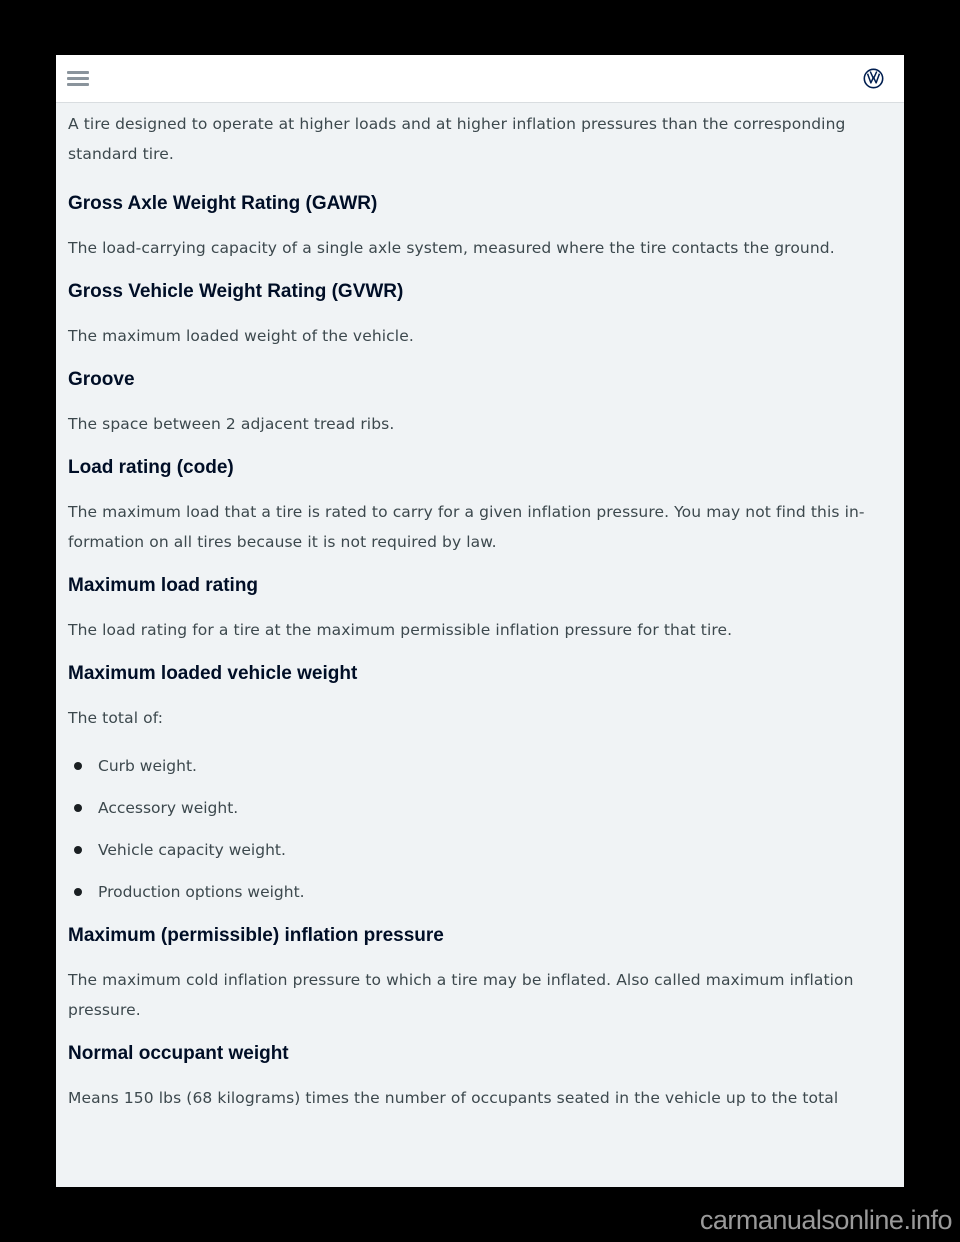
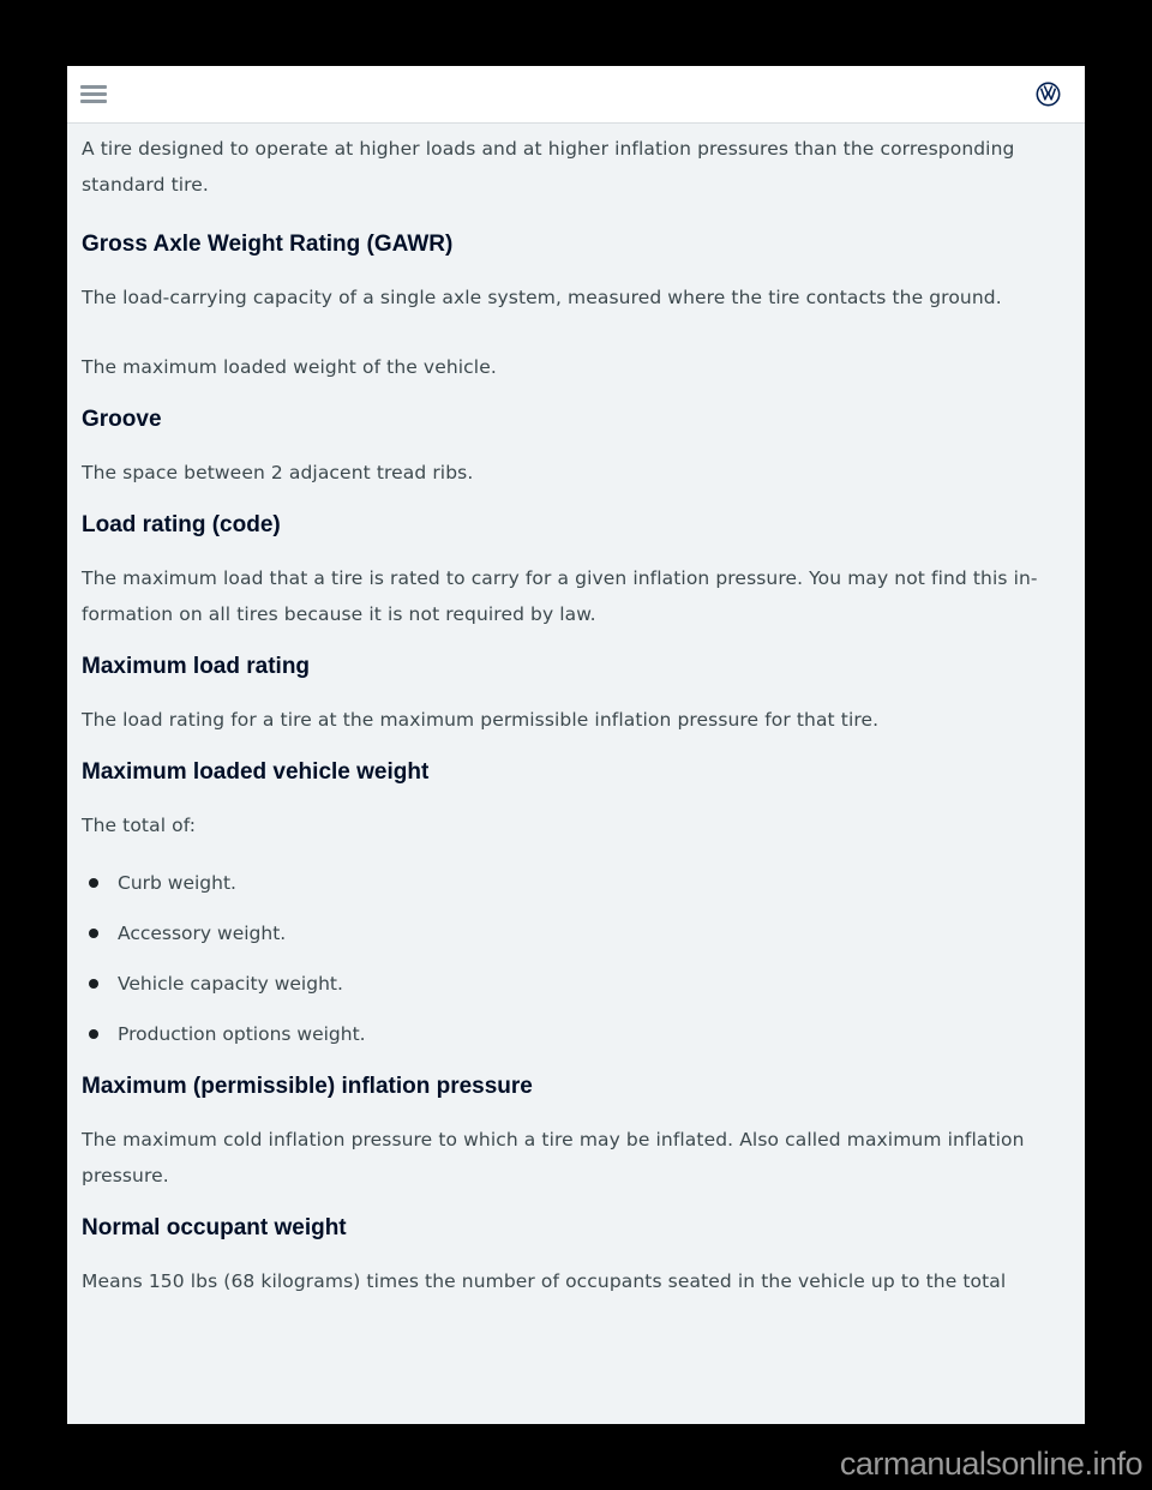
  A tire designed to operate at higher loads and at higher inflation pressures than the corresponding
  standard tire.
  Gross Axle Weight Rating (GAWR)
  The load-carrying capacity of a single axle system, measured where the tire contacts the ground.
- Gross Vehicle Weight Rating (GVWR)
  The maximum loaded weight of the vehicle.
  Groove
  The space between 2 adjacent tread ribs.
  Load rating (code)
  The maximum load that a tire is rated to carry for a given inflation pressure. You may not find this in-
  formation on all tires because it is not required by law.
  Maximum load rating
  The load rating for a tire at the maximum permissible inflation pressure for that tire.
  Maximum loaded vehicle weight
  The total of:
  Curb weight.
  Accessory weight.
  Vehicle capacity weight.
  Production options weight.
  Maximum (permissible) inflation pressure
  The maximum cold inflation pressure to which a tire may be inflated. Also called maximum inflation
  pressure.
  Normal occupant weight
  Means 150 lbs (68 kilograms) times the number of occupants seated in the vehicle up to the total
  carmanualsonline.info
